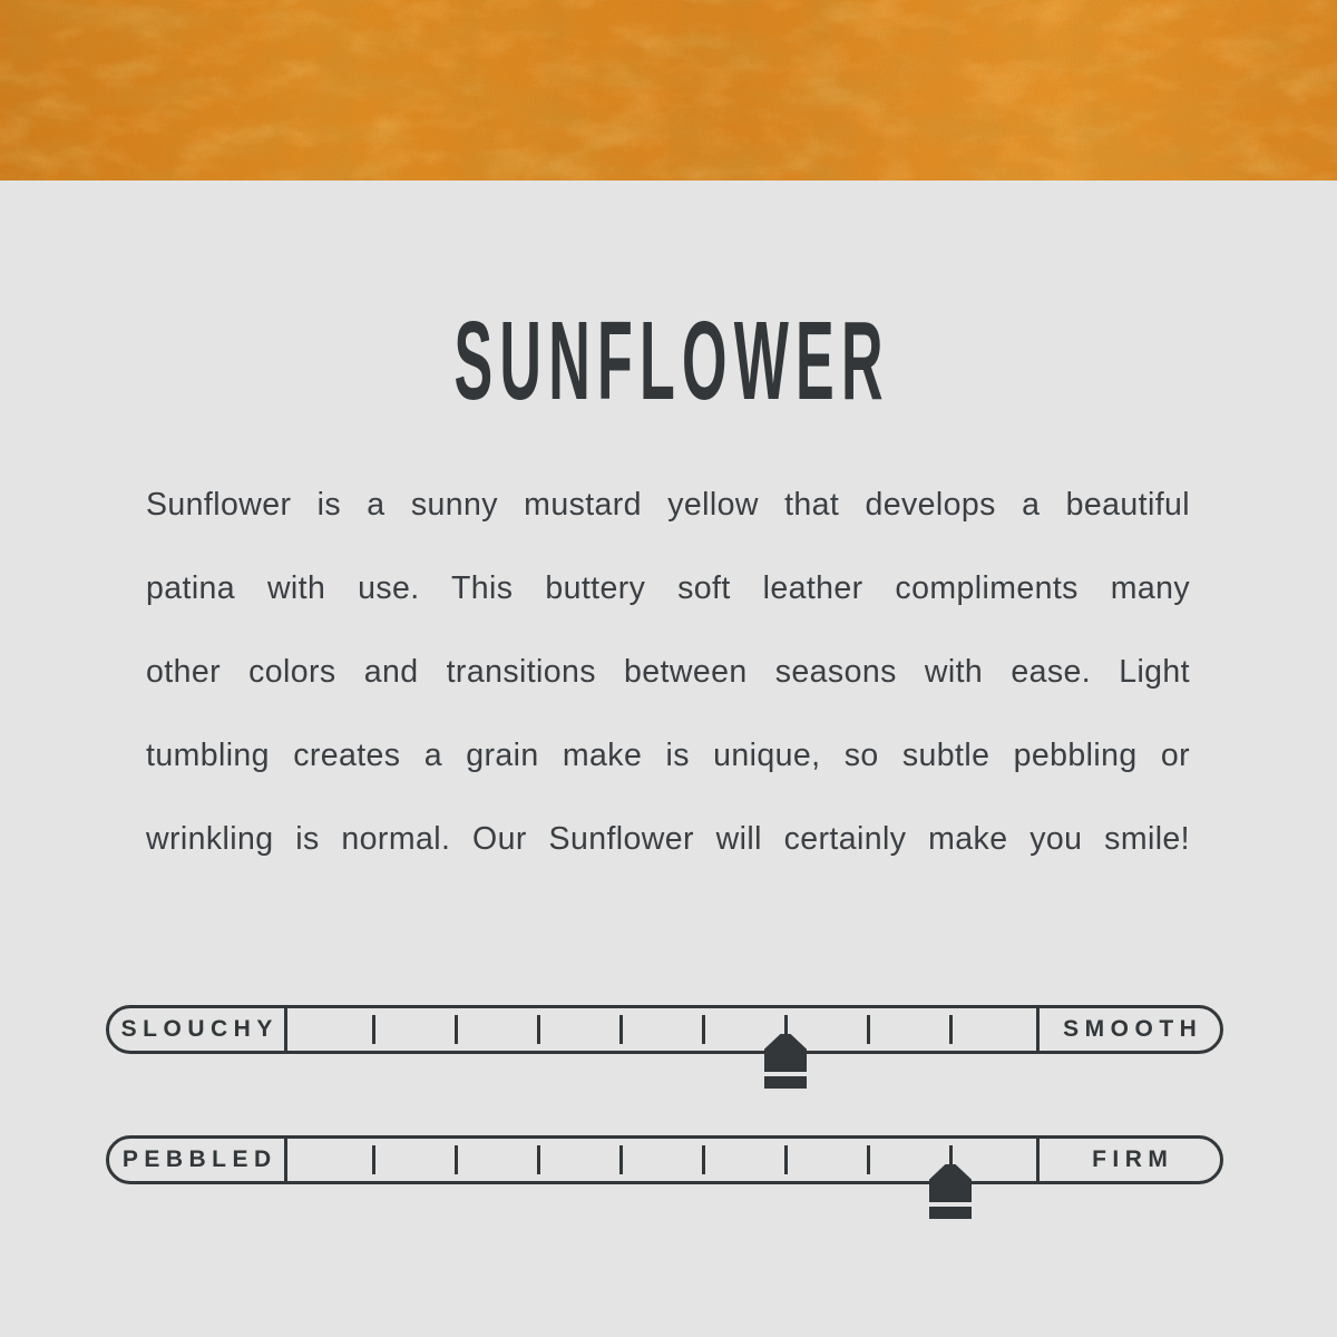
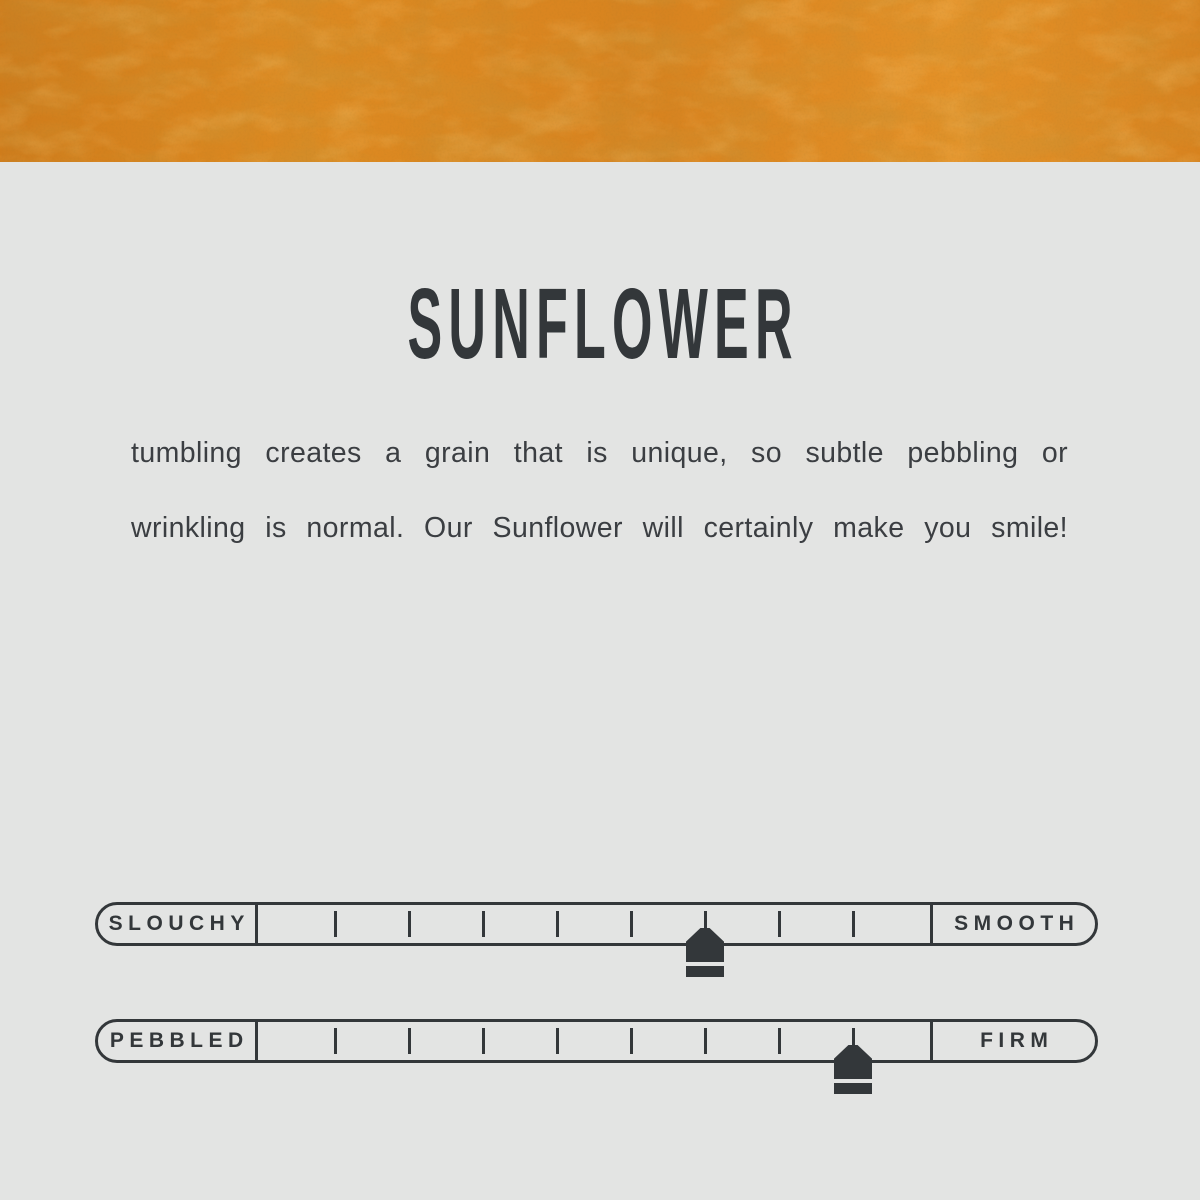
  SUNFLOWER
- Sunflower is a sunny mustard yellow that develops a beautiful
- patina with use. This buttery soft leather compliments many
- other colors and transitions between seasons with ease. Light
- tumbling creates a grain make is unique, so subtle pebbling or
+ tumbling creates a grain that is unique, so subtle pebbling or
  wrinkling is normal. Our Sunflower will certainly make you smile!
  SLOUCHY
  SMOOTH
  PEBBLED
  FIRM
